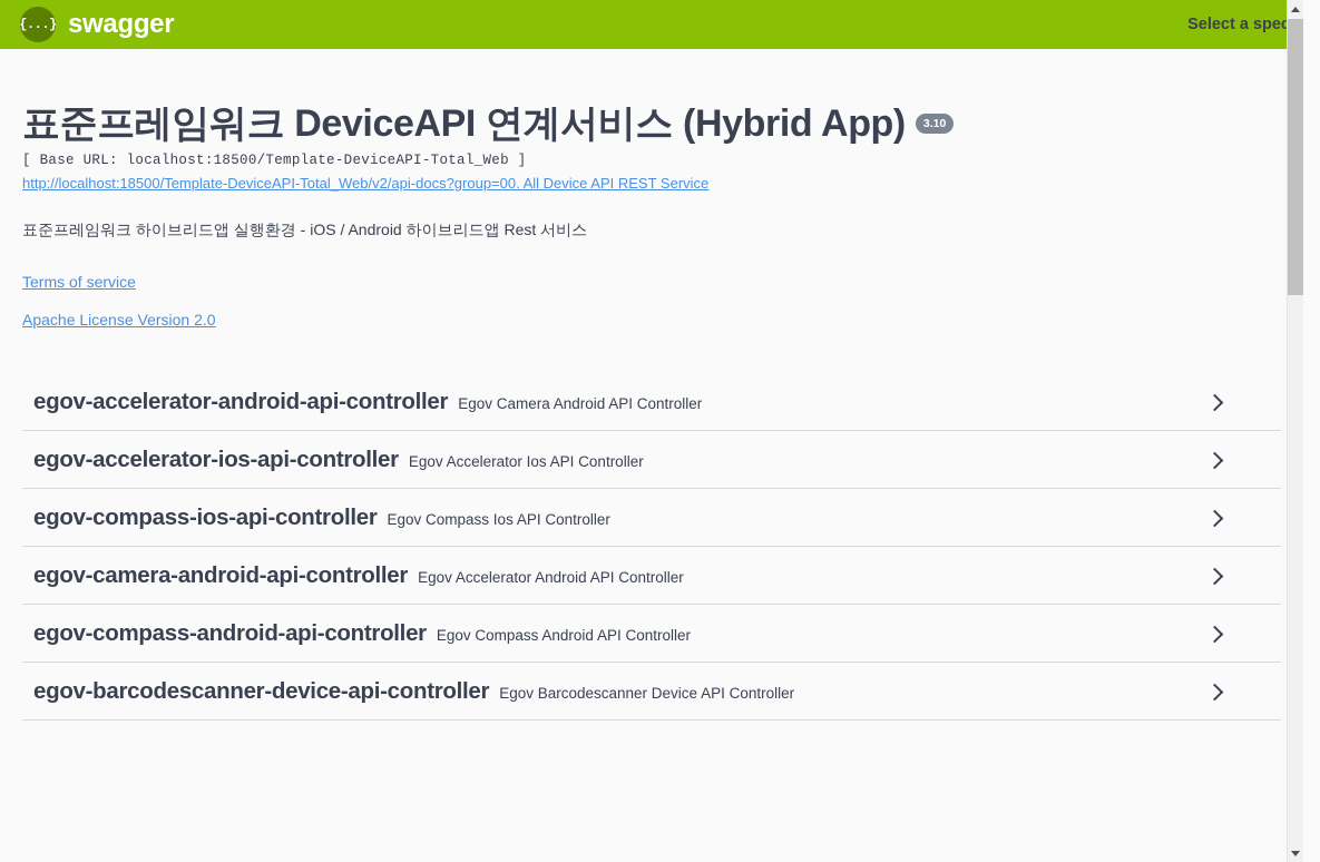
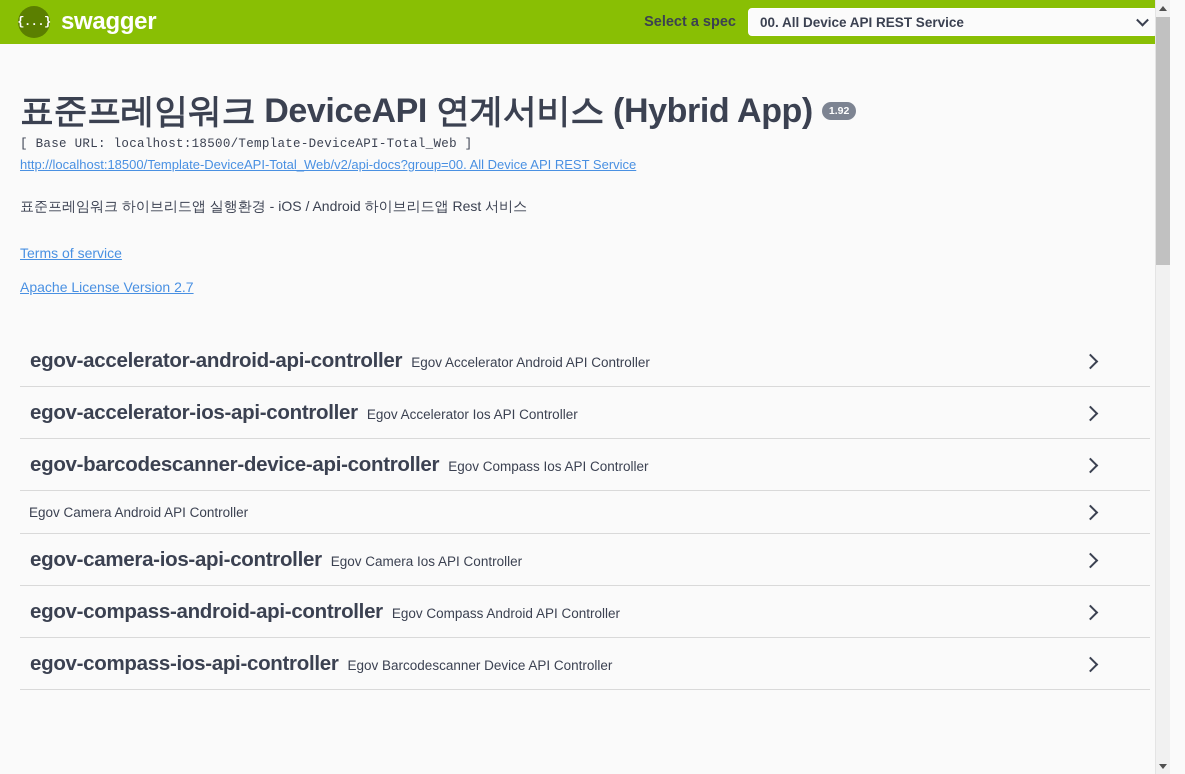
  {...}
  swagger
  Select a spec
+ 00. All Device API REST Service
  표준프레임워크 DeviceAPI 연계서비스 (Hybrid App)
- 3.10
+ 1.92
  [ Base URL: localhost:18500/Template-DeviceAPI-Total_Web ]
  http://localhost:18500/Template-DeviceAPI-Total_Web/v2/api-docs?group=00. All Device API REST Service
  표준프레임워크 하이브리드앱 실행환경 - iOS / Android 하이브리드앱 Rest 서비스
  Terms of service
- Apache License Version 2.0
+ Apache License Version 2.7
  egov-accelerator-android-api-controller
- Egov Camera Android API Controller
+ Egov Accelerator Android API Controller
  egov-accelerator-ios-api-controller
  Egov Accelerator Ios API Controller
- egov-compass-ios-api-controller
+ egov-barcodescanner-device-api-controller
  Egov Compass Ios API Controller
- egov-camera-android-api-controller
- Egov Accelerator Android API Controller
+ Egov Camera Android API Controller
+ egov-camera-ios-api-controller
+ Egov Camera Ios API Controller
  egov-compass-android-api-controller
  Egov Compass Android API Controller
- egov-barcodescanner-device-api-controller
+ egov-compass-ios-api-controller
  Egov Barcodescanner Device API Controller
